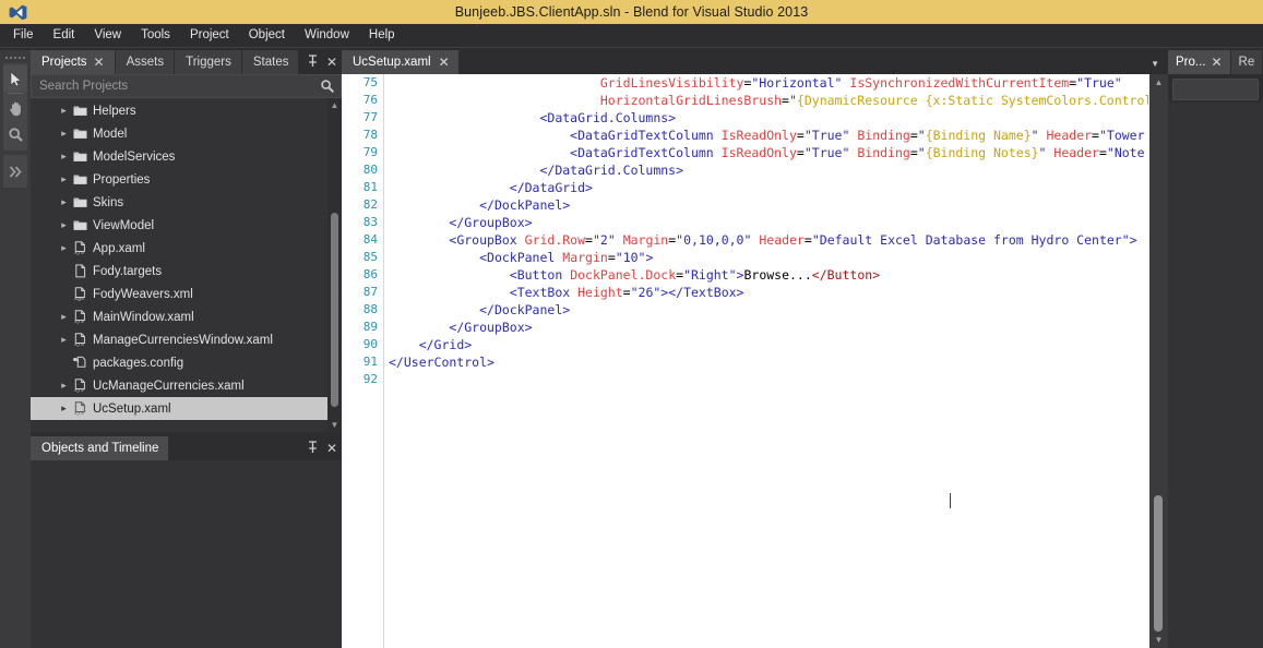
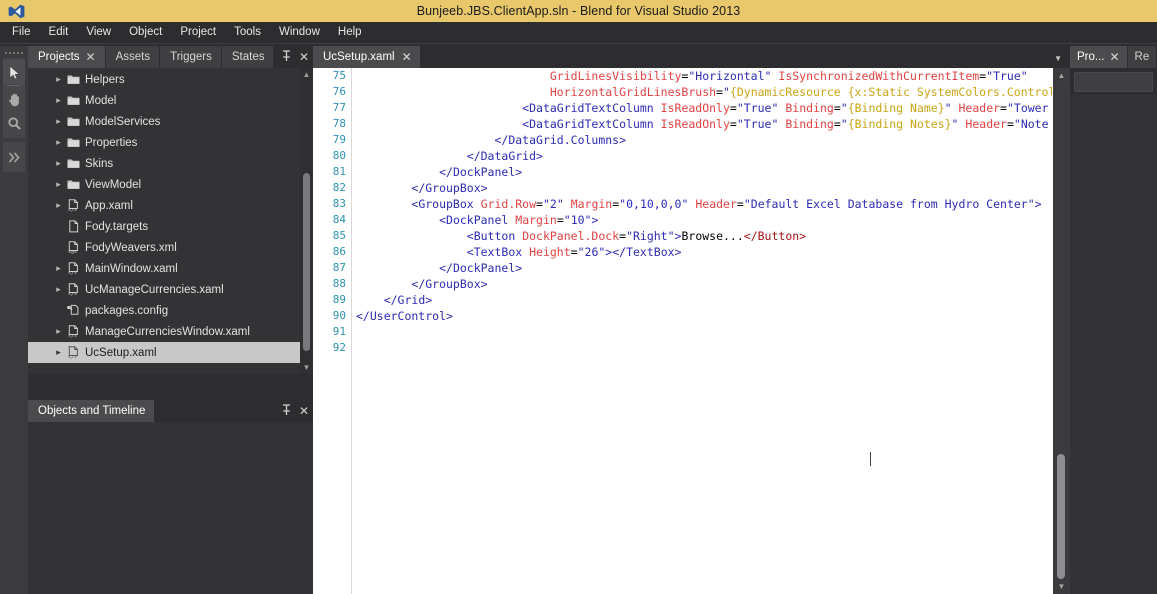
  Bunjeeb.JBS.ClientApp.sln - Blend for Visual Studio 2013
  File
  Edit
  View
- Tools
+ Object
  Project
- Object
+ Tools
  Window
  Help
  Projects
  ✕
  Assets
  Triggers
  States
  ✕
- Search Projects
  ▸
  Helpers
  ▸
  Model
  ▸
  ModelServices
  ▸
  Properties
  ▸
  Skins
  ▸
  ViewModel
  ▸
  App.xaml
  Fody.targets
  FodyWeavers.xml
  ▸
  MainWindow.xaml
  ▸
- ManageCurrenciesWindow.xaml
+ UcManageCurrencies.xaml
  packages.config
  ▸
- UcManageCurrencies.xaml
+ ManageCurrenciesWindow.xaml
  ▸
  UcSetup.xaml
  ▲
  ▼
  Objects and Timeline
  ✕
  UcSetup.xaml
  ✕
  ▼
  75
  76
  77
  78
  79
  80
  81
  82
  83
  84
  85
  86
  87
  88
  89
  90
  91
  92
  GridLinesVisibility="Horizontal" IsSynchronizedWithCurrentItem="True"
  HorizontalGridLinesBrush="{DynamicResource {x:Static SystemColors.Control
- <DataGrid.Columns>
  <DataGridTextColumn IsReadOnly="True" Binding="{Binding Name}" Header="Tower
  <DataGridTextColumn IsReadOnly="True" Binding="{Binding Notes}" Header="Note
  </DataGrid.Columns>
  </DataGrid>
  </DockPanel>
  </GroupBox>
  <GroupBox Grid.Row="2" Margin="0,10,0,0" Header="Default Excel Database from Hydro Center">
  <DockPanel Margin="10">
  <Button DockPanel.Dock="Right">Browse...</Button>
  <TextBox Height="26"></TextBox>
  </DockPanel>
  </GroupBox>
  </Grid>
  </UserControl>
  ▲
  ▼
  Pro...
  ✕
  Re
